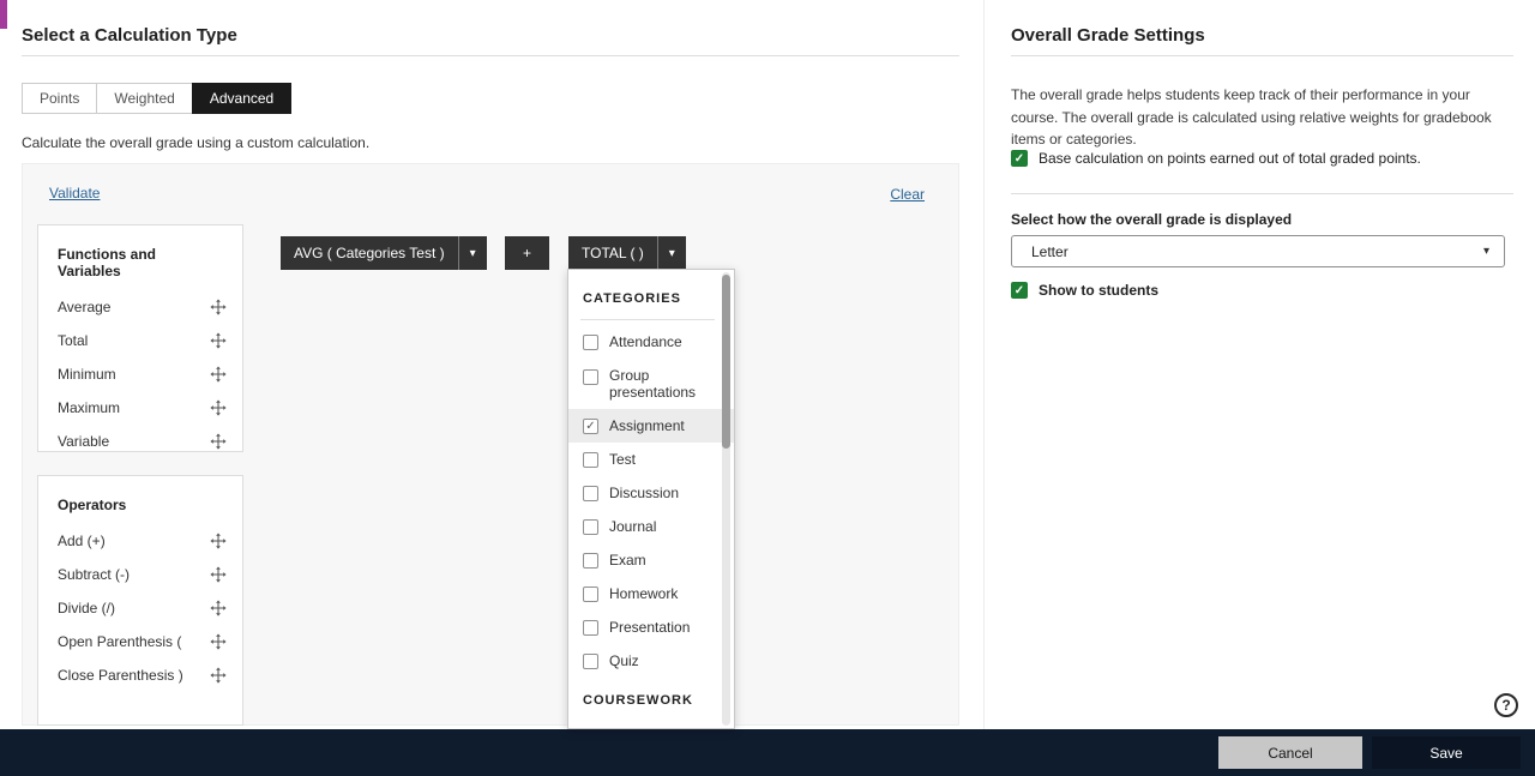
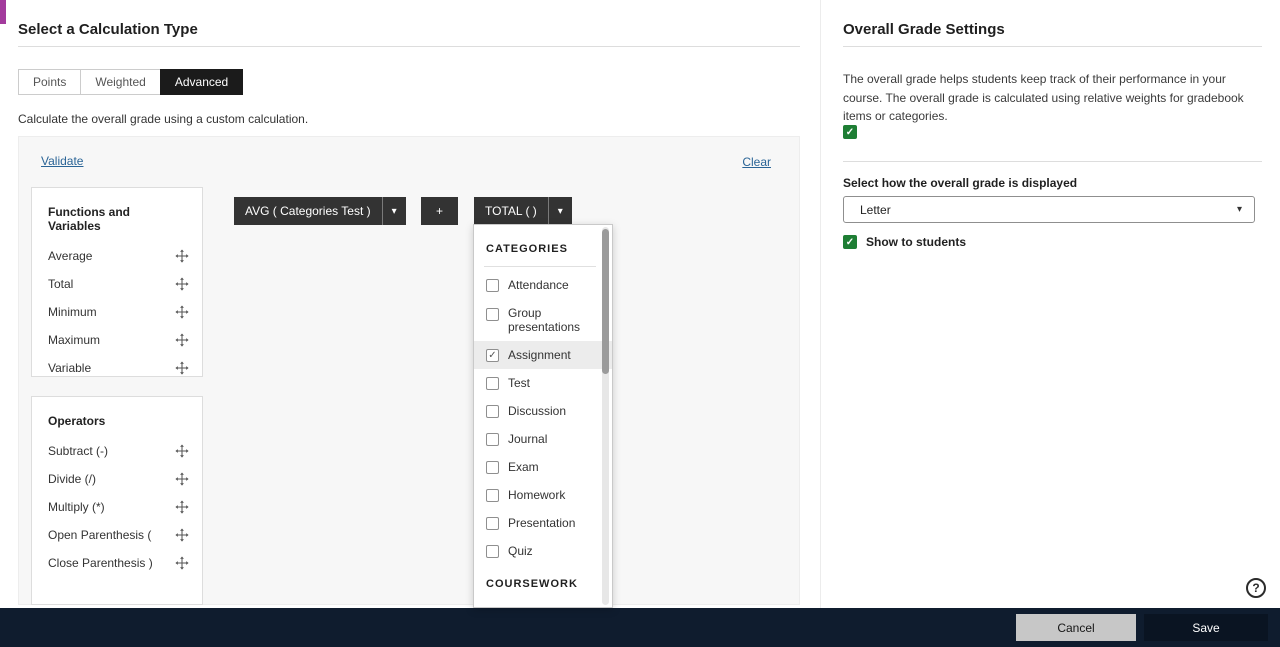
  Select a Calculation Type
  Overall Grade Settings
  Points
  Weighted
  Advanced
  Calculate the overall grade using a custom calculation.
  Validate
  Clear
  Functions and Variables
  Average
  Total
  Minimum
  Maximum
  Variable
  Operators
- Add (+)
  Subtract (-)
  Divide (/)
+ Multiply (*)
  Open Parenthesis (
  Close Parenthesis )
  AVG ( Categories Test )
  ▾
  +
  TOTAL ( )
  ▾
  CATEGORIES
  Attendance
  Group presentations
  ✓
  Assignment
  Test
  Discussion
  Journal
  Exam
  Homework
  Presentation
  Quiz
  COURSEWORK
  The overall grade helps students keep track of their performance in your course. The overall grade is calculated using relative weights for gradebook items or categories.
  ✓
- Base calculation on points earned out of total graded points.
  Select how the overall grade is displayed
  Letter
  ▾
  ✓
  Show to students
  ?
  Cancel
  Save
